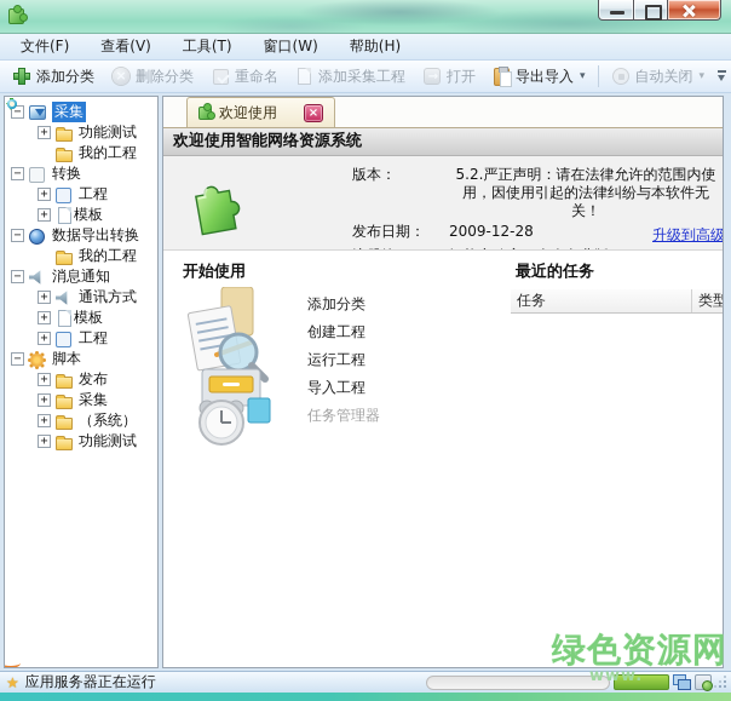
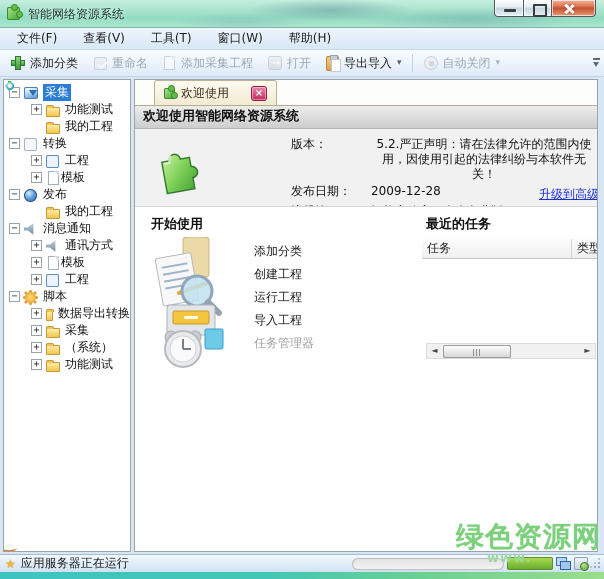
+ 智能网络资源系统
  文件(F)
  查看(V)
  工具(T)
  窗口(W)
  帮助(H)
  添加分类
- 删除分类
  重命名
  添加采集工程
  打开
  导出导入
  ▾
  自动关闭
  ▾
  −
  采集
  +
  功能测试
  我的工程
  −
  转换
  +
  工程
  +
  模板
  −
- 数据导出转换
+ 发布
  我的工程
  −
  消息通知
  +
  通讯方式
  +
  模板
  +
  工程
  −
  脚本
  +
- 发布
+ 数据导出转换
  +
  采集
  +
  （系统）
  +
  功能测试
  欢迎使用
  ×
  欢迎使用智能网络资源系统
  版本：
  5.2.严正声明：请在法律允许的范围内使用，因使用引起的法律纠纷与本软件无关！
  发布日期：
  2009-12-28
  升级到高级
  开始使用
  添加分类
  创建工程
  运行工程
  导入工程
  任务管理器
  最近的任务
  任务
  类型
+ ◄
+ ►
  ★
  应用服务器正在运行
  绿色资源网
  www.
